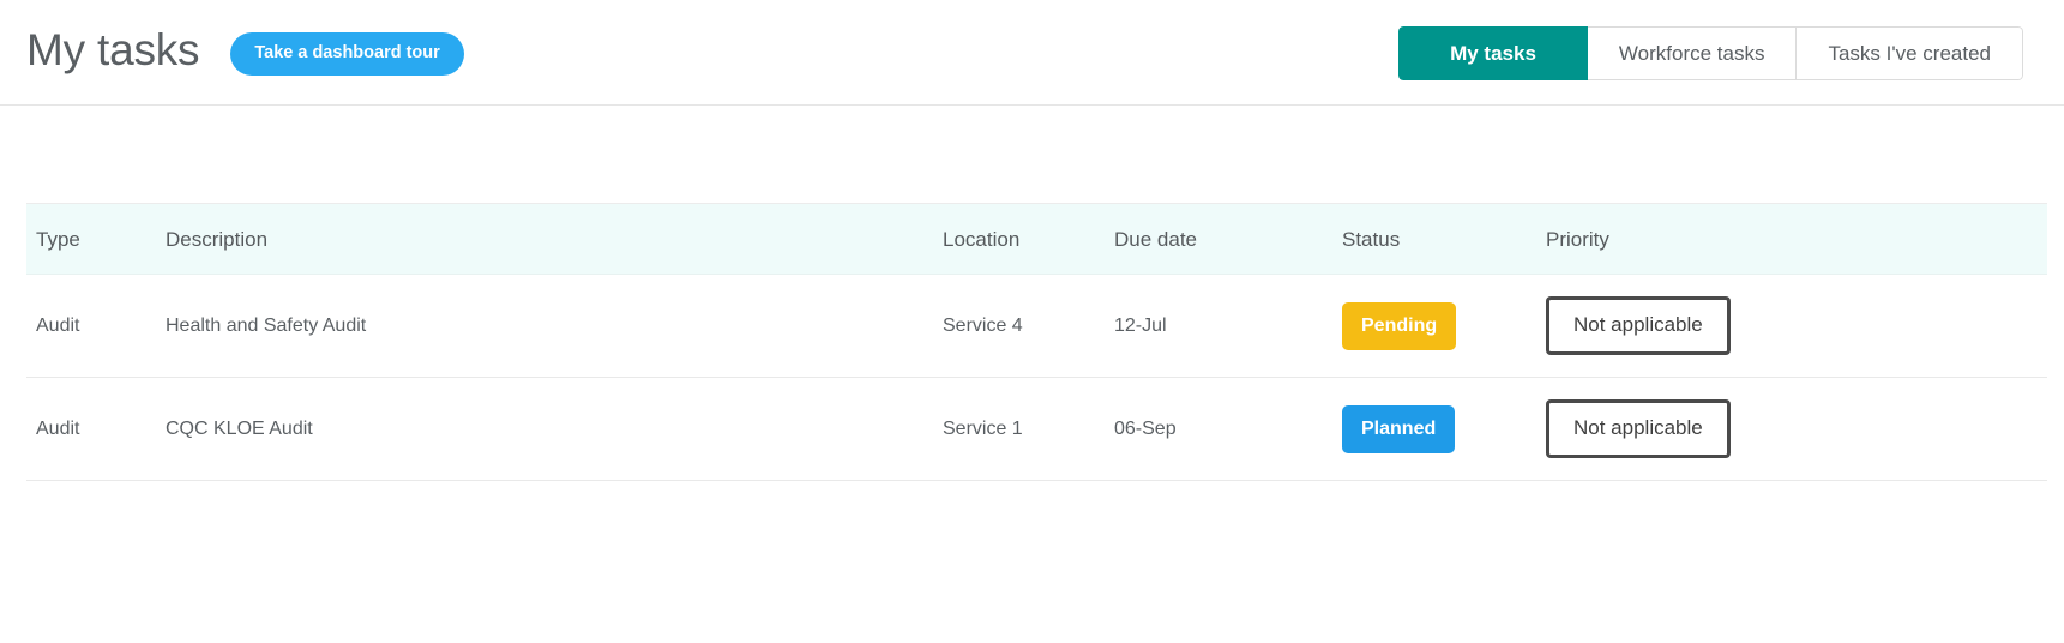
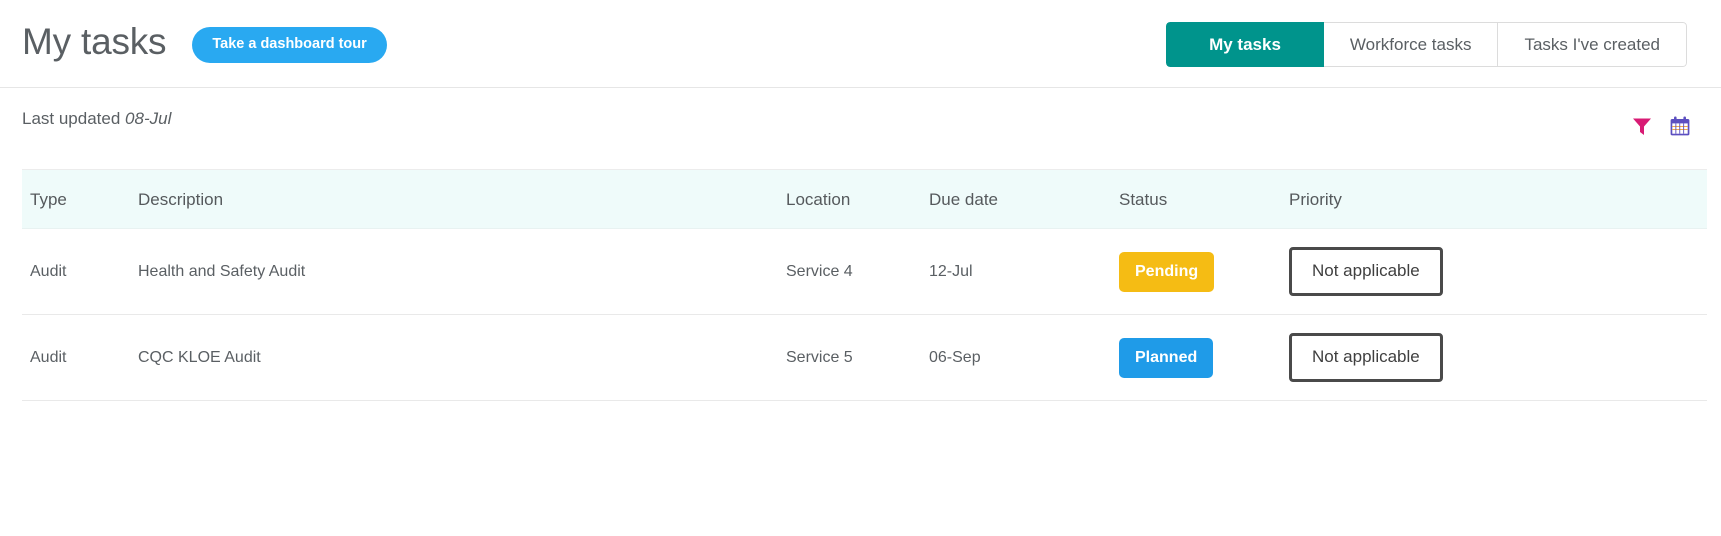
  My tasks
  Take a dashboard tour
  My tasks
  Workforce tasks
  Tasks I've created
+ Last updated 08-Jul
  Type	Description	Location	Due date	Status	Priority
  Audit	Health and Safety Audit	Service 4	12-Jul	Pending	Not applicable
- Audit	CQC KLOE Audit	Service 1	06-Sep	Planned	Not applicable
+ Audit	CQC KLOE Audit	Service 5	06-Sep	Planned	Not applicable
